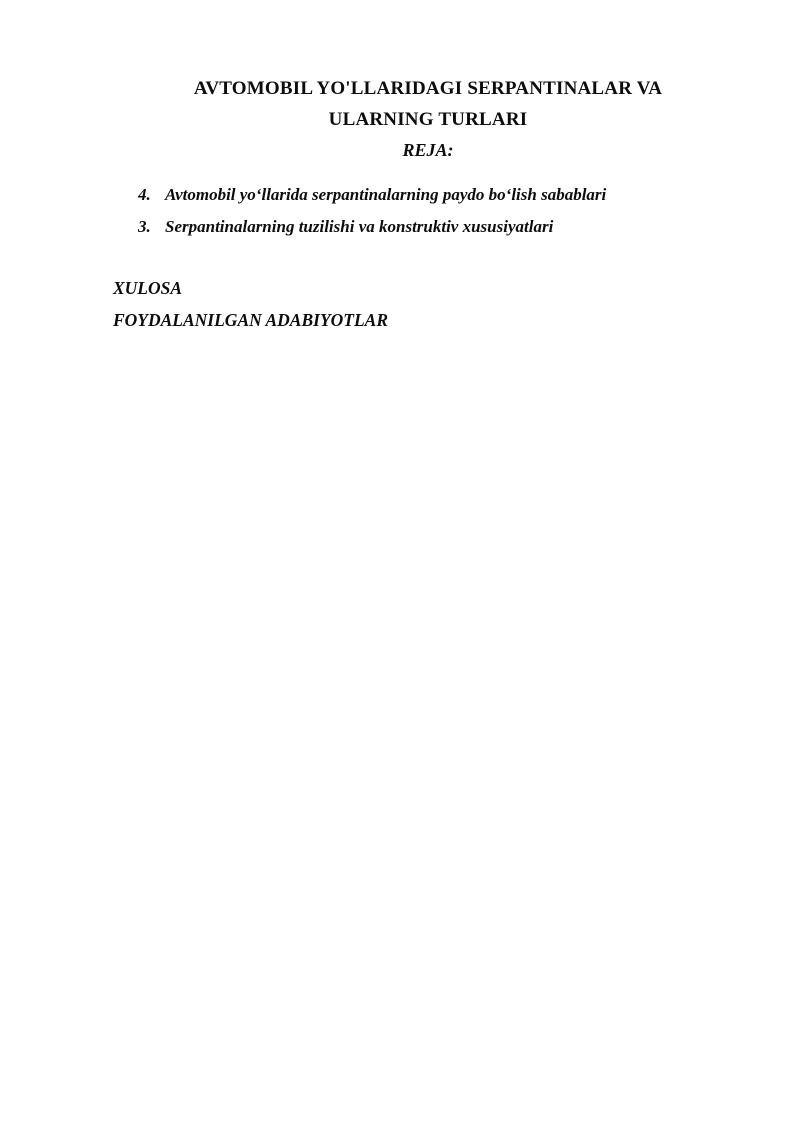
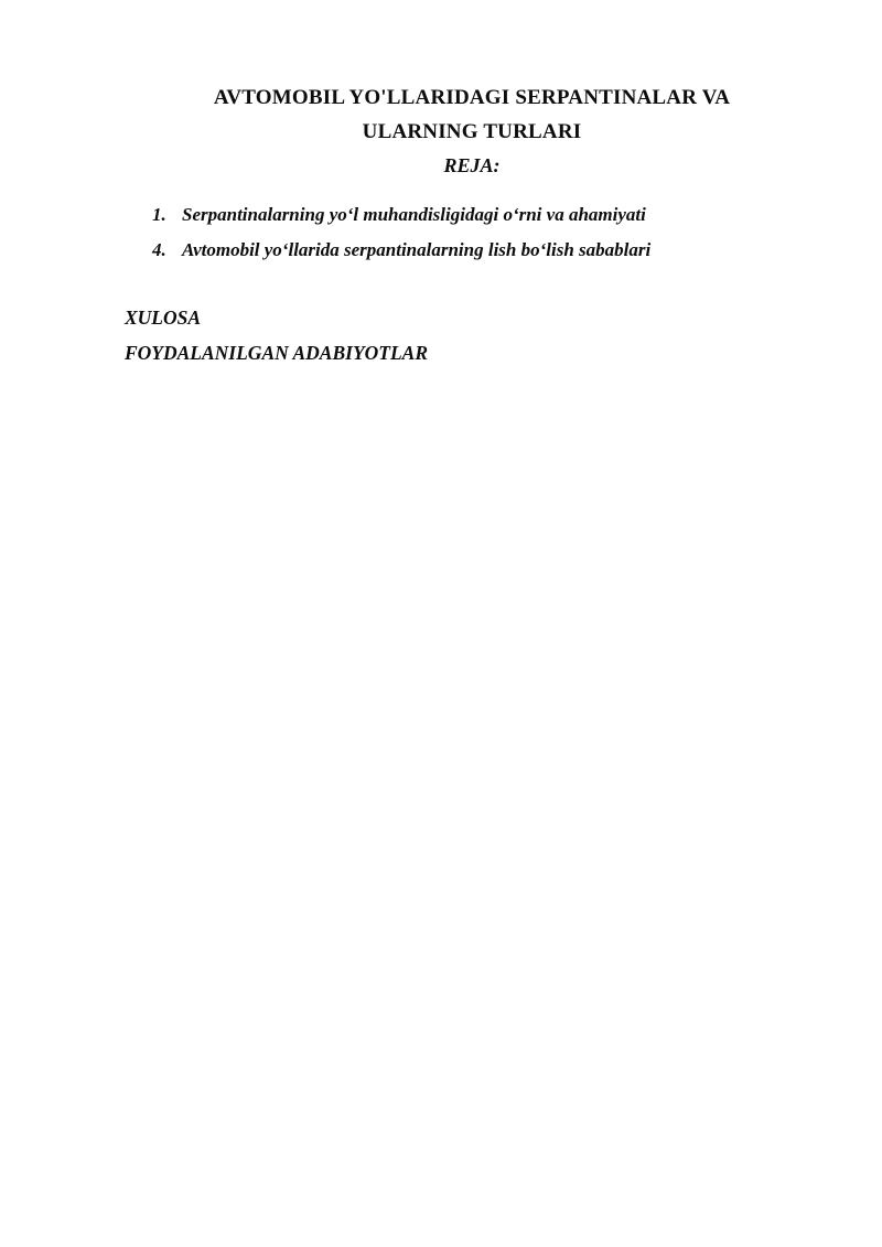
  AVTOMOBIL YO'LLARIDAGI SERPANTINALAR VA
  ULARNING TURLARI
  REJA:
+ 1.
+ Serpantinalarning yo‘l muhandisligidagi o‘rni va ahamiyati
  4.
- Avtomobil yo‘llarida serpantinalarning paydo bo‘lish sabablari
+ Avtomobil yo‘llarida serpantinalarning lish bo‘lish sabablari
- 3.
- Serpantinalarning tuzilishi va konstruktiv xususiyatlari
  XULOSA
  FOYDALANILGAN ADABIYOTLAR
